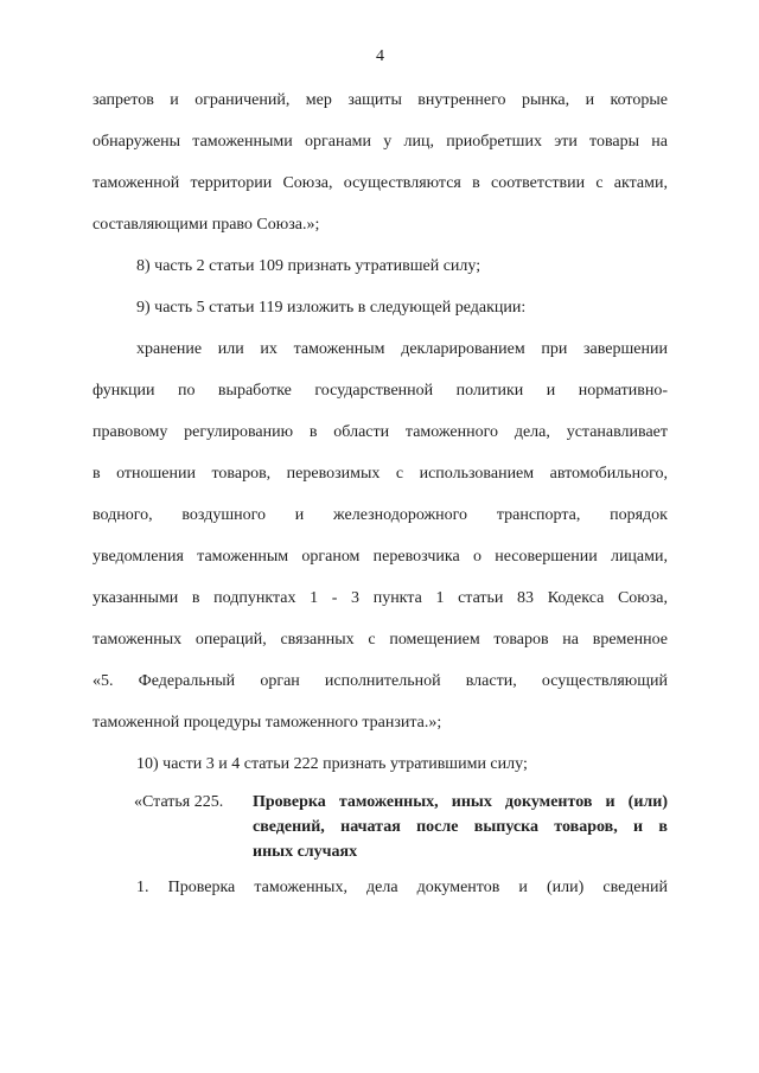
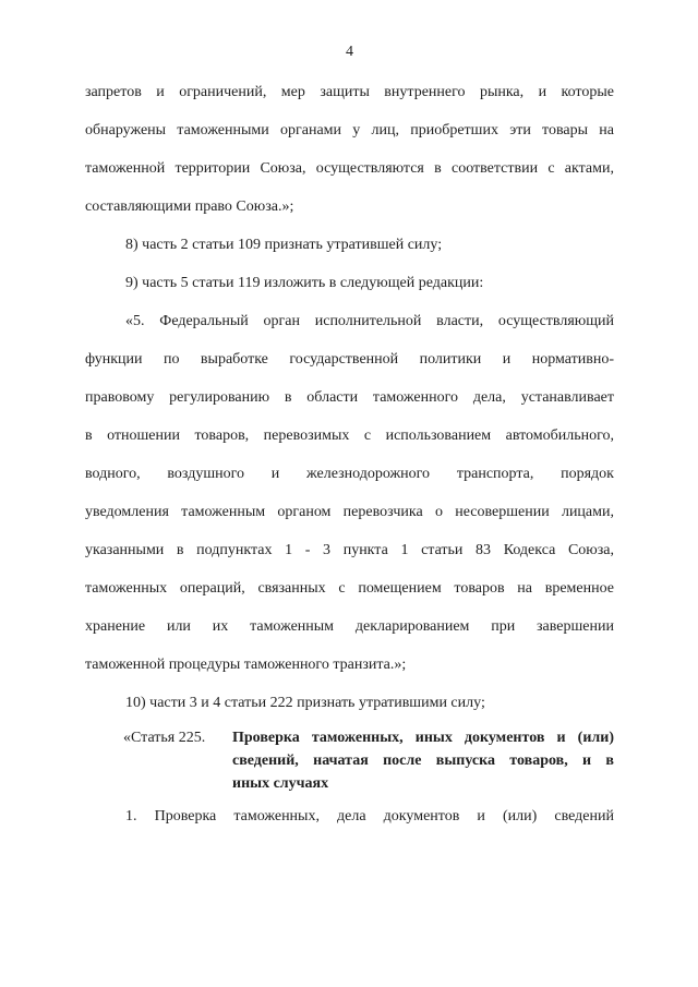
  4
  запретов и ограничений, мер защиты внутреннего рынка, и которые
  обнаружены таможенными органами у лиц, приобретших эти товары на
  таможенной территории Союза, осуществляются в соответствии с актами,
  составляющими право Союза.»;
  8) часть 2 статьи 109 признать утратившей силу;
  9) часть 5 статьи 119 изложить в следующей редакции:
- хранение или их таможенным декларированием при завершении
+ «5. Федеральный орган исполнительной власти, осуществляющий
  функции по выработке государственной политики и нормативно-
  правовому регулированию в области таможенного дела, устанавливает
  в отношении товаров, перевозимых с использованием автомобильного,
  водного, воздушного и железнодорожного транспорта, порядок
  уведомления таможенным органом перевозчика о несовершении лицами,
  указанными в подпунктах 1 - 3 пункта 1 статьи 83 Кодекса Союза,
  таможенных операций, связанных с помещением товаров на временное
- «5. Федеральный орган исполнительной власти, осуществляющий
+ хранение или их таможенным декларированием при завершении
  таможенной процедуры таможенного транзита.»;
  10) части 3 и 4 статьи 222 признать утратившими силу;
  «Статья 225.
  Проверка таможенных, иных документов и (или)
  сведений, начатая после выпуска товаров, и в
  иных случаях
  1. Проверка таможенных, дела документов и (или) сведений
